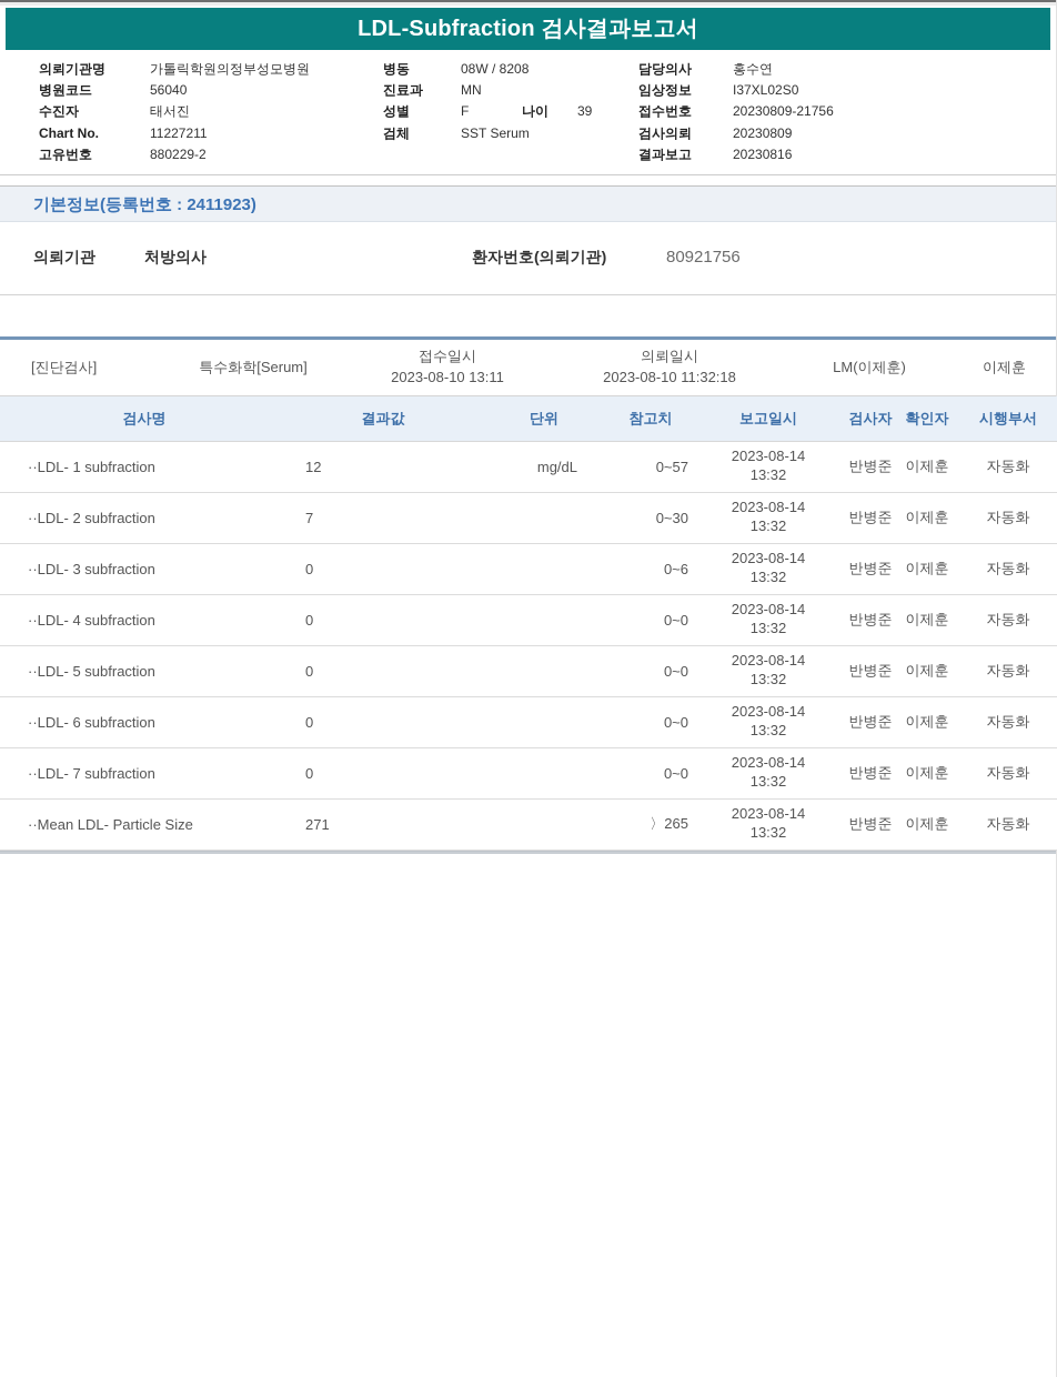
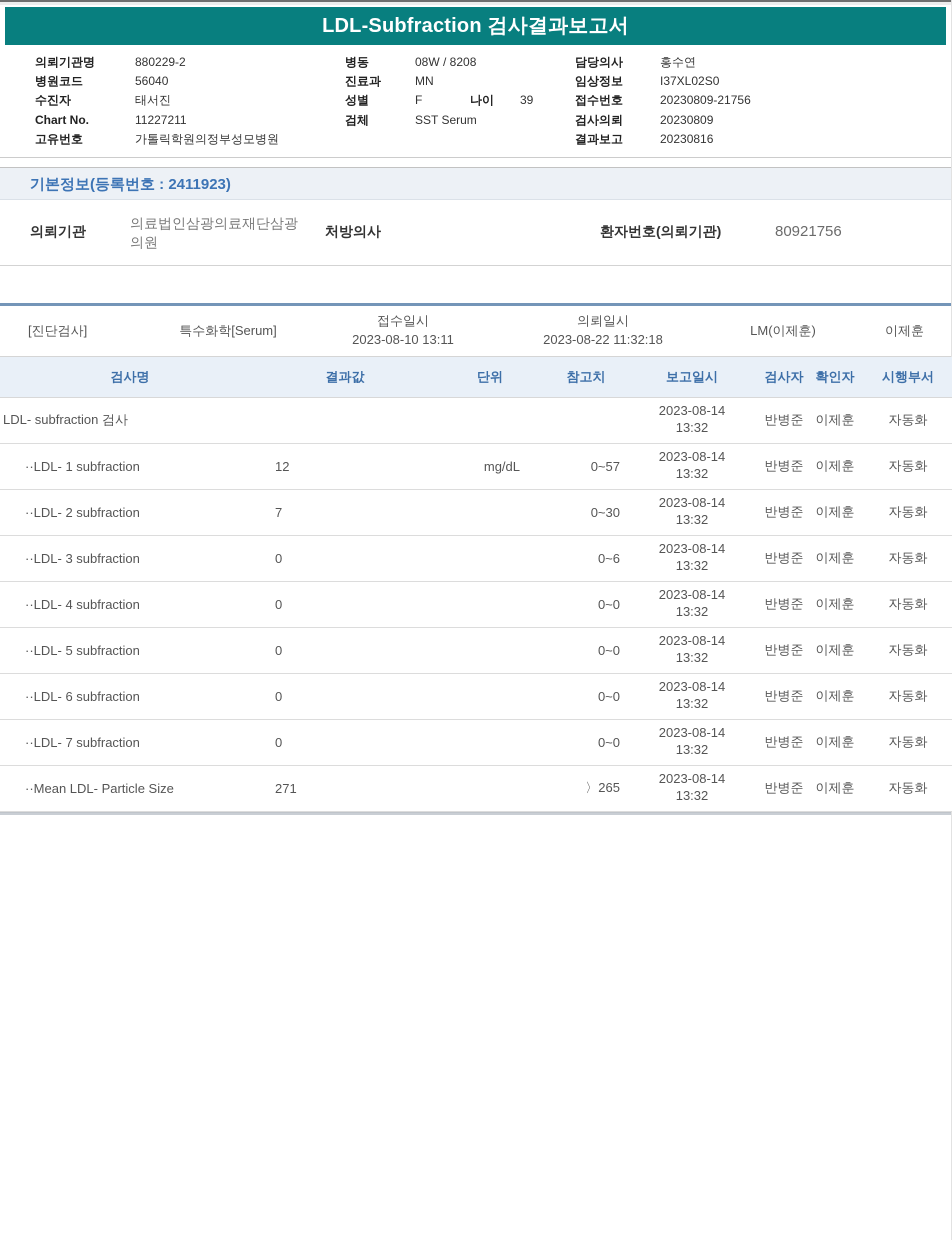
  LDL-Subfraction 검사결과보고서
- 의뢰기관명 가톨릭학원의정부성모병원
+ 의뢰기관명 880229-2
  병원코드 56040
  수진자 태서진
  Chart No. 11227211
- 고유번호 880229-2
+ 고유번호 가톨릭학원의정부성모병원
  병동 08W / 8208
  진료과 MN
  성별 F 나이 39
  검체 SST Serum
  담당의사 홍수연
  임상정보 I37XL02S0
  접수번호 20230809-21756
  검사의뢰 20230809
  결과보고 20230816
  기본정보(등록번호 : 2411923)
  의뢰기관
+ 의료법인삼광의료재단삼광의원
  처방의사
  환자번호(의뢰기관)
  80921756
  [진단검사]
  특수화학[Serum]
  접수일시
  2023-08-10 13:11
  의뢰일시
- 2023-08-10 11:32:18
+ 2023-08-22 11:32:18
  LM(이제훈)
  이제훈
  검사명	결과값	단위	참고치	보고일시	검사자	확인자	시행부서
+ LDL- subfraction 검사				2023-08-14 13:32	반병준	이제훈	자동화
  ··LDL- 1 subfraction	12	mg/dL	0~57	2023-08-14 13:32	반병준	이제훈	자동화
  ··LDL- 2 subfraction	7		0~30	2023-08-14 13:32	반병준	이제훈	자동화
  ··LDL- 3 subfraction	0		0~6	2023-08-14 13:32	반병준	이제훈	자동화
  ··LDL- 4 subfraction	0		0~0	2023-08-14 13:32	반병준	이제훈	자동화
  ··LDL- 5 subfraction	0		0~0	2023-08-14 13:32	반병준	이제훈	자동화
  ··LDL- 6 subfraction	0		0~0	2023-08-14 13:32	반병준	이제훈	자동화
  ··LDL- 7 subfraction	0		0~0	2023-08-14 13:32	반병준	이제훈	자동화
  ··Mean LDL- Particle Size	271		〉265	2023-08-14 13:32	반병준	이제훈	자동화
